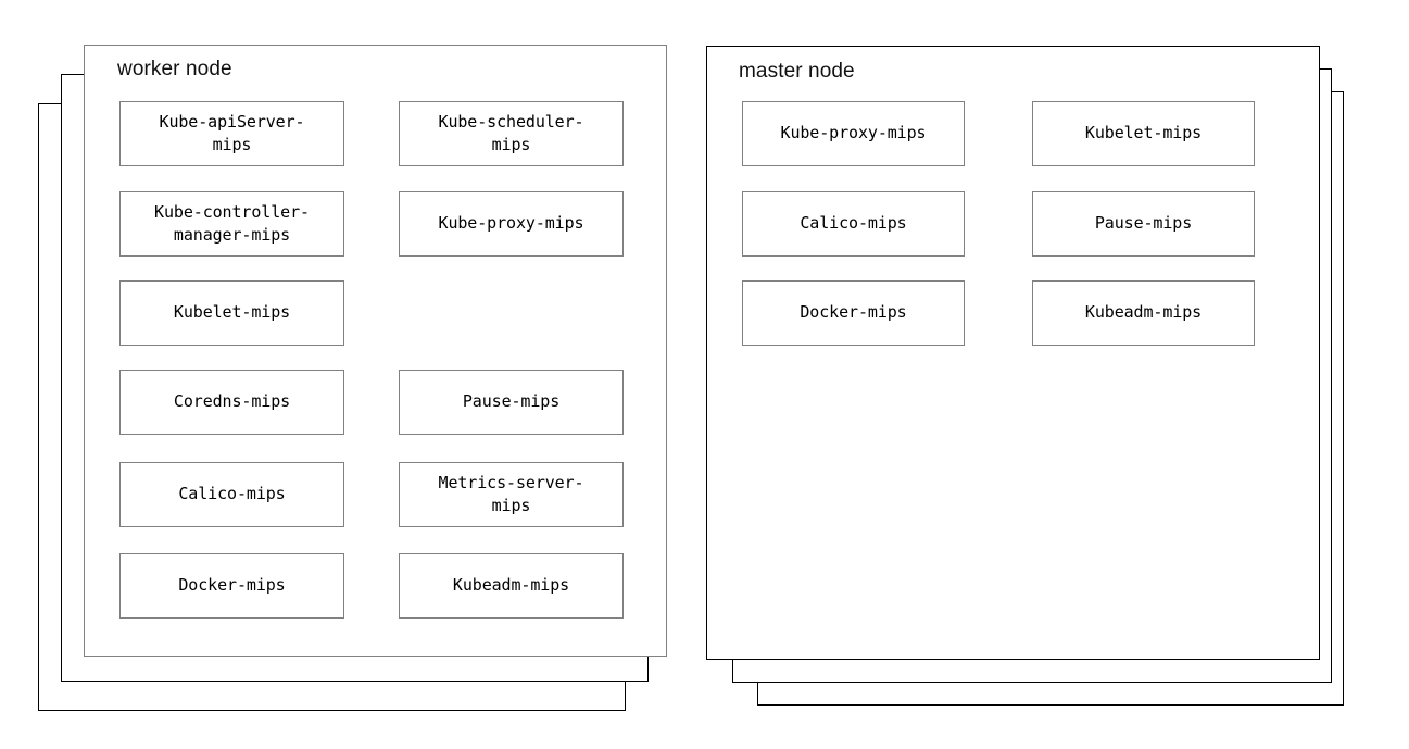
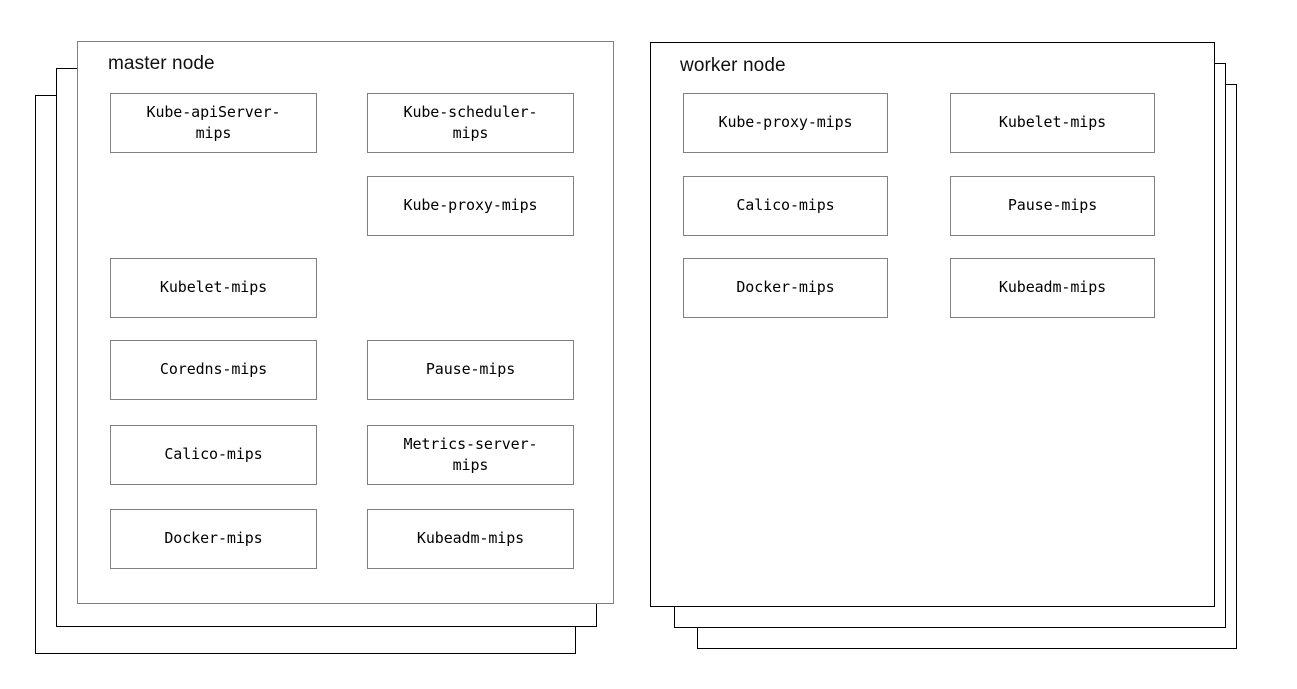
- worker node
+ master node
  Kube-apiServer-
  mips
- Kube-controller-
- manager-mips
  Kubelet-mips
  Coredns-mips
  Calico-mips
  Docker-mips
  Kube-scheduler-
  mips
  Kube-proxy-mips
  Pause-mips
  Metrics-server-
  mips
  Kubeadm-mips
- master node
+ worker node
  Kube-proxy-mips
  Calico-mips
  Docker-mips
  Kubelet-mips
  Pause-mips
  Kubeadm-mips
